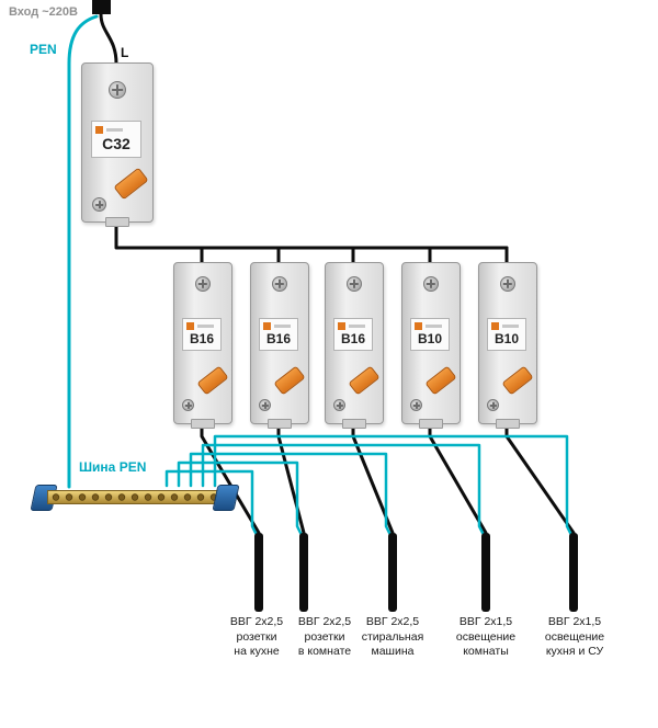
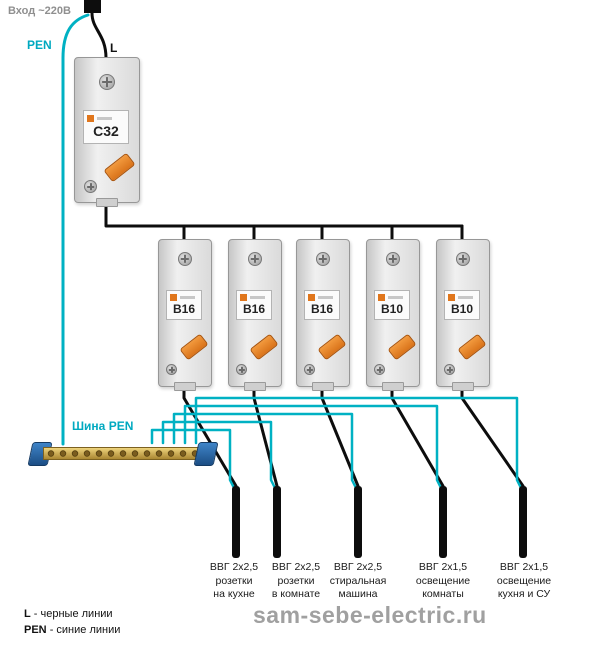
  C32
  B16
  B16
  B16
  B10
  B10
  Вход ~220В
  PEN
  L
  Шина PEN
  ВВГ 2х2,5
  розетки
  на кухне
  ВВГ 2х2,5
  розетки
  в комнате
  ВВГ 2х2,5
  стиральная
  машина
  ВВГ 2х1,5
  освещение
  комнаты
  ВВГ 2х1,5
  освещение
  кухня и СУ
+ L - черные линии
+ PEN - синие линии
+ sam-sebe-electric.ru
